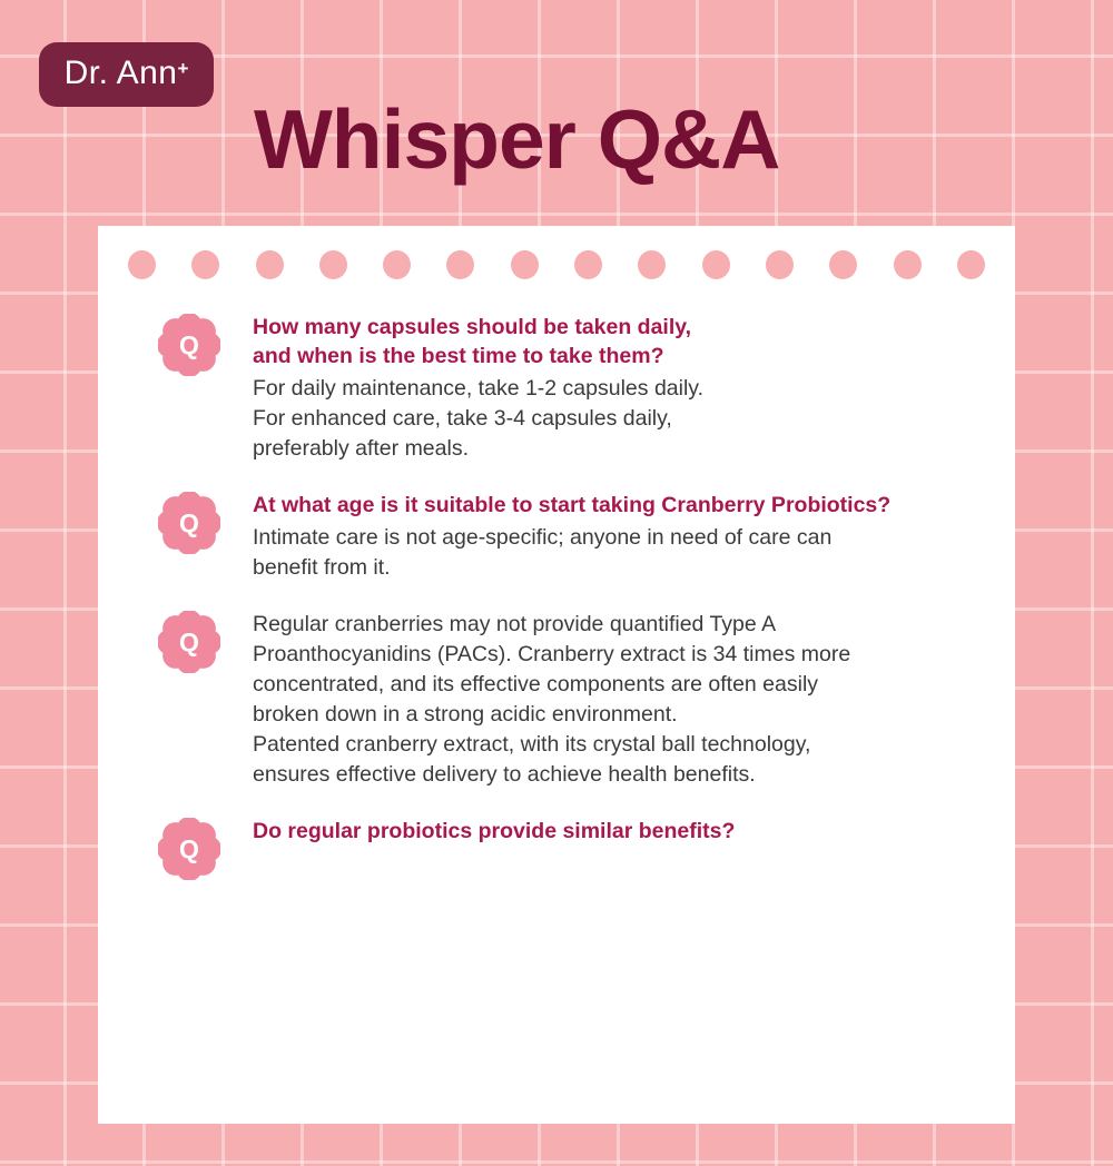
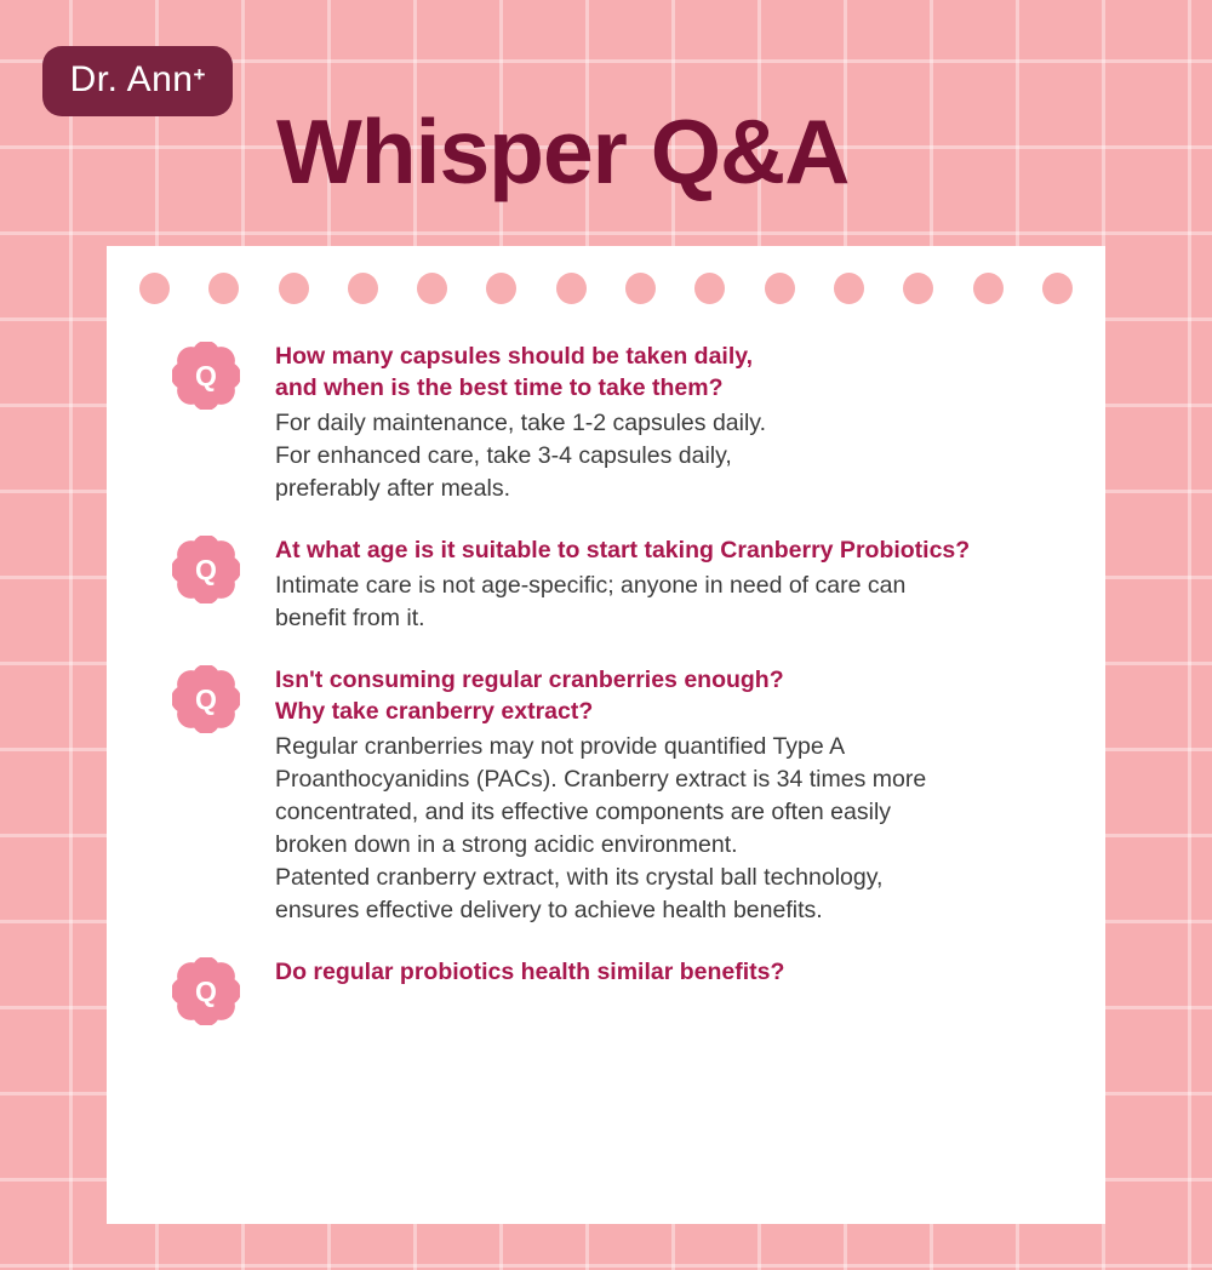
  Dr. Ann
  +
  Whisper Q&A
  Q
  How many capsules should be taken daily,
  and when is the best time to take them?
  For daily maintenance, take 1-2 capsules daily.
  For enhanced care, take 3-4 capsules daily,
  preferably after meals.
  Q
  At what age is it suitable to start taking Cranberry Probiotics?
  Intimate care is not age-specific; anyone in need of care can
  benefit from it.
  Q
+ Isn't consuming regular cranberries enough?
+ Why take cranberry extract?
  Regular cranberries may not provide quantified Type A
  Proanthocyanidins (PACs). Cranberry extract is 34 times more
  concentrated, and its effective components are often easily
  broken down in a strong acidic environment.
  Patented cranberry extract, with its crystal ball technology,
  ensures effective delivery to achieve health benefits.
  Q
- Do regular probiotics provide similar benefits?
+ Do regular probiotics health similar benefits?
